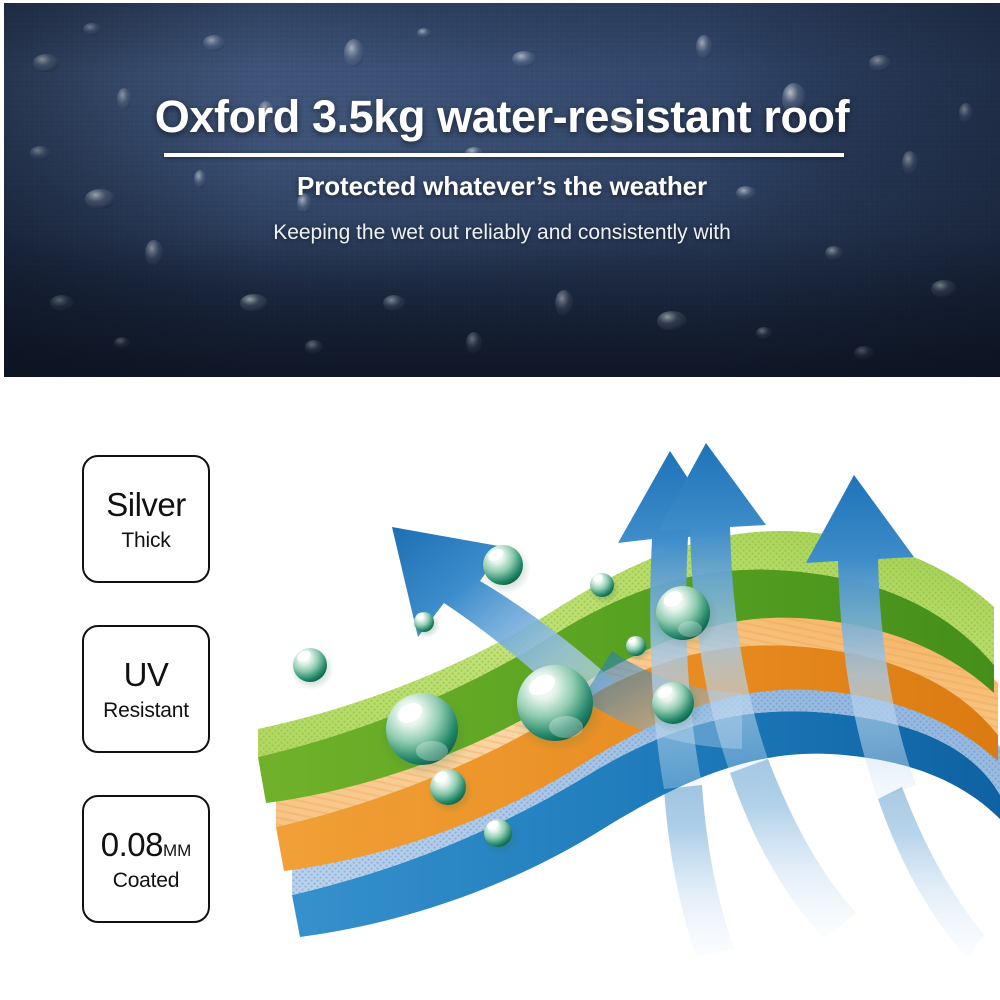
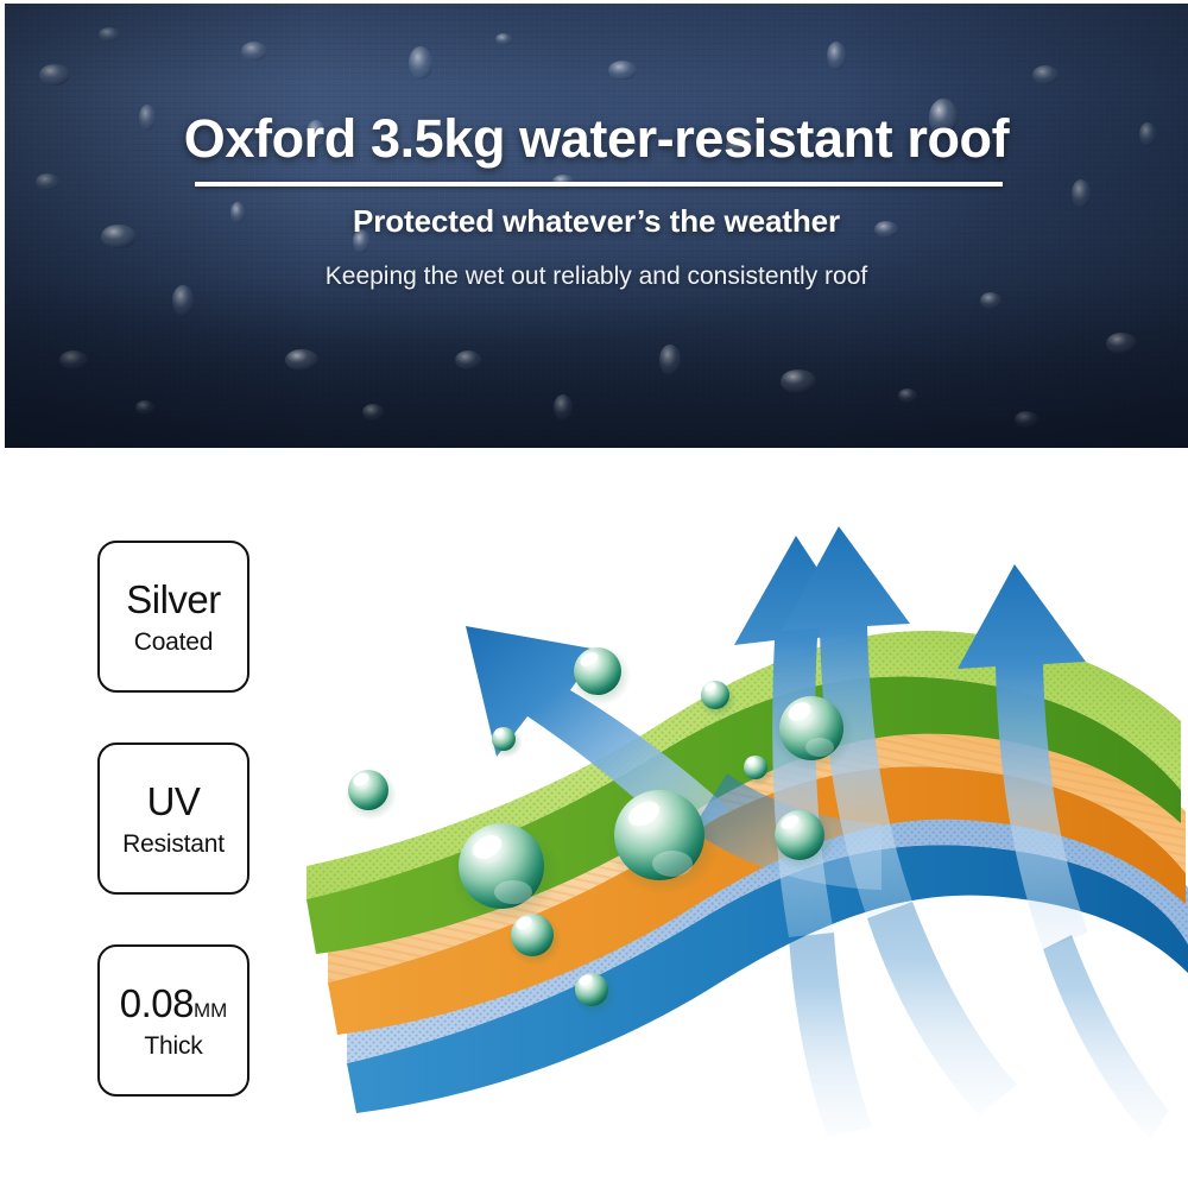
  Oxford 3.5kg water-resistant roof
  Protected whatever’s the weather
- Keeping the wet out reliably and consistently with
+ Keeping the wet out reliably and consistently roof
  Silver
- Thick
+ Coated
  UV
  Resistant
  0.08MM
- Coated
+ Thick
